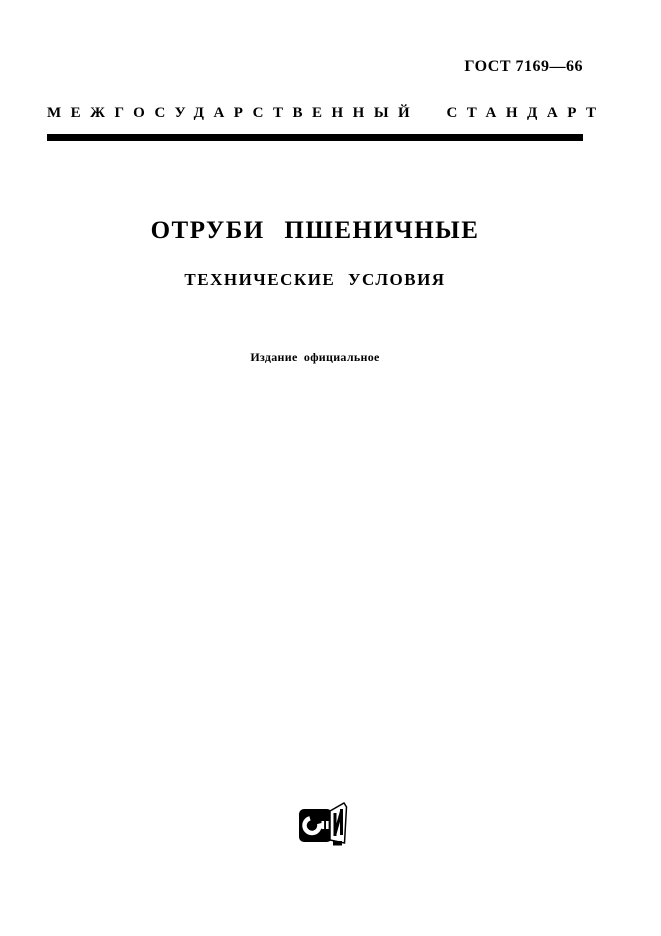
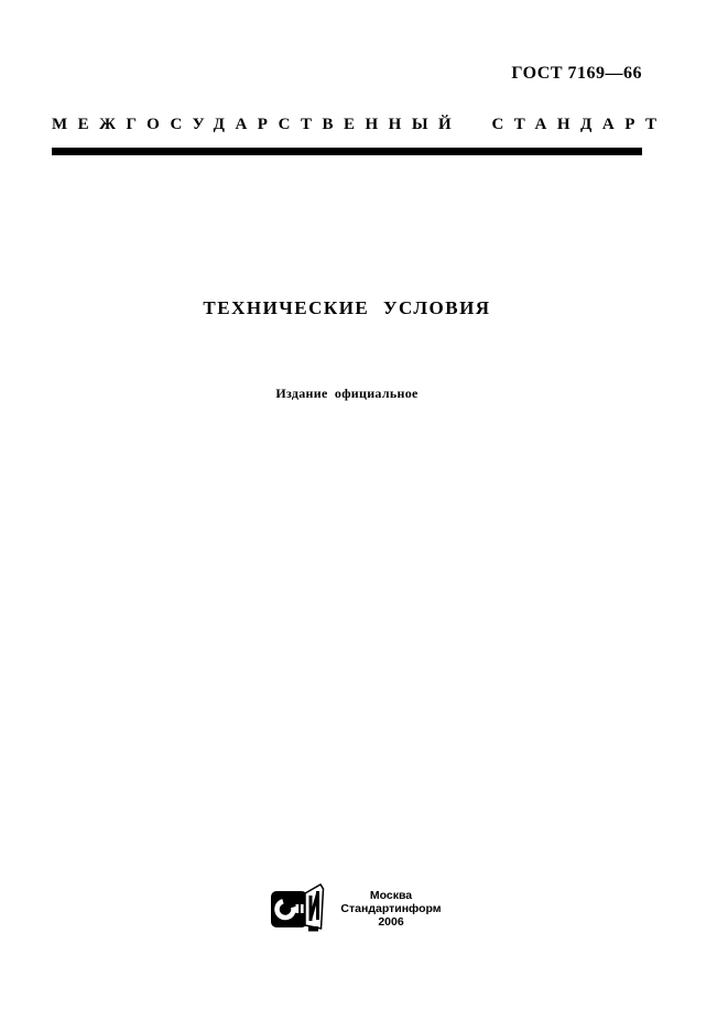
  ГОСТ 7169—66
  МЕЖГОСУДАРСТВЕННЫЙ СТАНДАРТ
- ОТРУБИ ПШЕНИЧНЫЕ
  ТЕХНИЧЕСКИЕ УСЛОВИЯ
  Издание официальное
+ Москва
+ Стандартинформ
+ 2006
